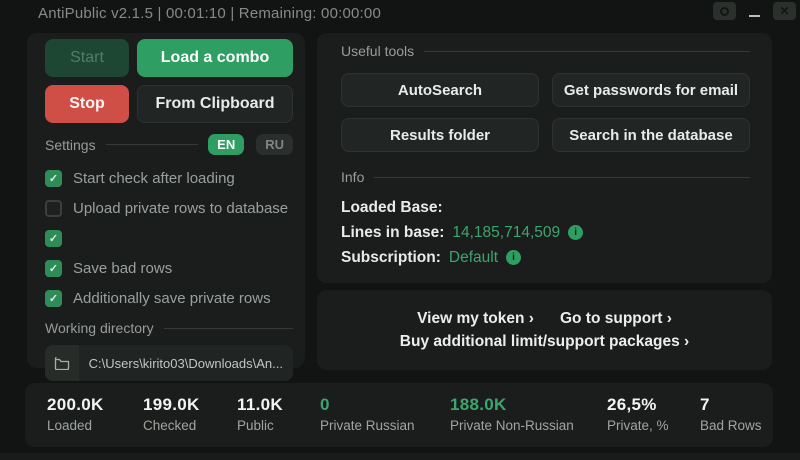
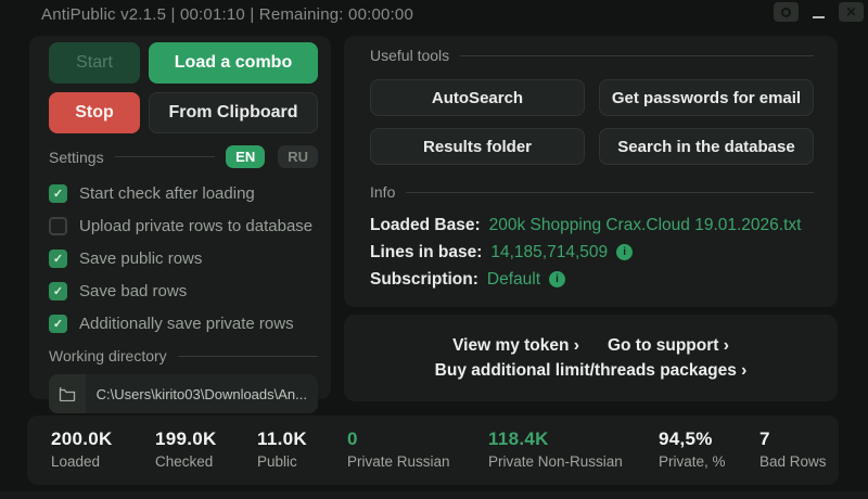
  AntiPublic v2.1.5 | 00:01:10 | Remaining: 00:00:00
  ✕
  Start
  Load a combo
  Stop
  From Clipboard
  Settings
  EN
  RU
  Start check after loading
  Upload private rows to database
+ Save public rows
  Save bad rows
  Additionally save private rows
  Working directory
  C:\Users\kirito03\Downloads\An...
  Useful tools
  AutoSearch
  Get passwords for email
  Results folder
  Search in the database
  Info
  Loaded Base:
+ 200k Shopping Crax.Cloud 19.01.2026.txt
  Lines in base:
  14,185,714,509
  i
  Subscription:
  Default
  i
  View my token ›
  Go to support ›
- Buy additional limit/support packages ›
+ Buy additional limit/threads packages ›
  200.0K
  Loaded
  199.0K
  Checked
  11.0K
  Public
  0
  Private Russian
- 188.0K
+ 118.4K
  Private Non-Russian
- 26,5%
+ 94,5%
  Private, %
  7
  Bad Rows
